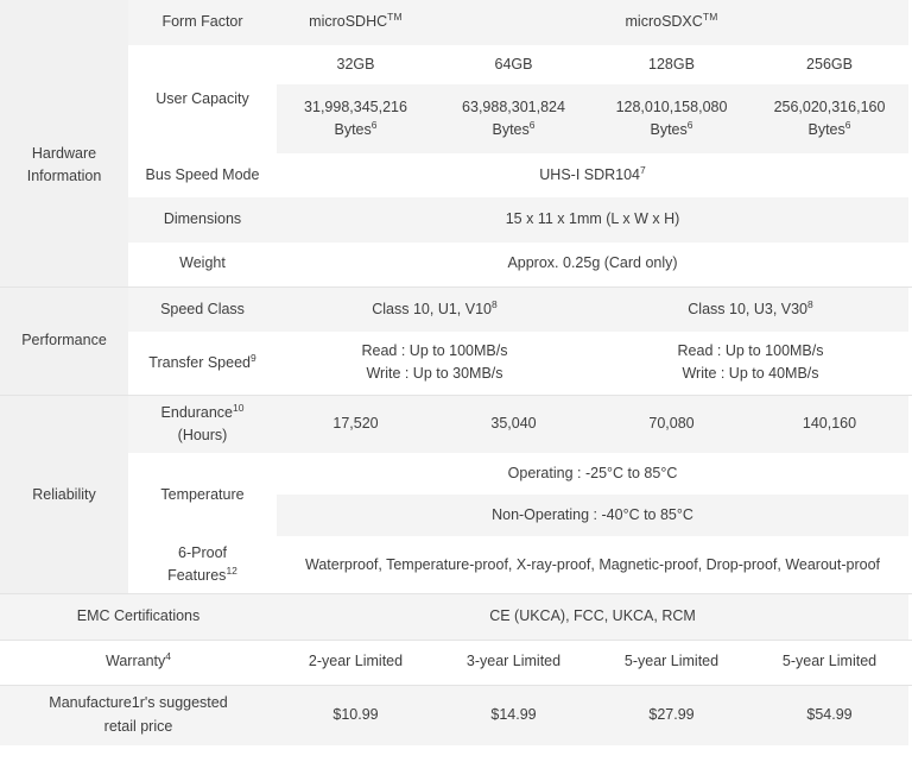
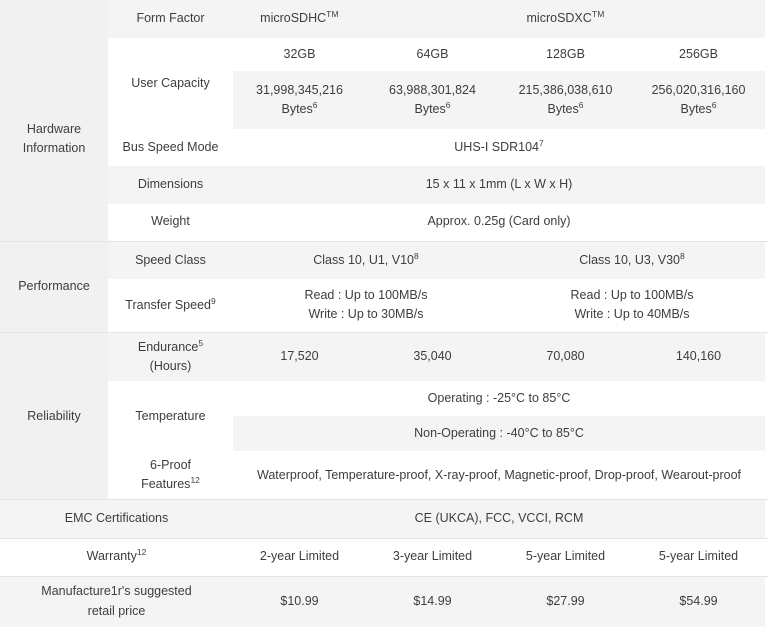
  	Form Factor	microSDHCTM	microSDXCTM
  Hardware Information	User Capacity	32GB	64GB	128GB	256GB
- 31,998,345,216 Bytes6	63,988,301,824 Bytes6	128,010,158,080 Bytes6	256,020,316,160 Bytes6
+ 31,998,345,216 Bytes6	63,988,301,824 Bytes6	215,386,038,610 Bytes6	256,020,316,160 Bytes6
  Bus Speed Mode	UHS-I SDR1047
  Dimensions	15 x 11 x 1mm (L x W x H)
  Weight	Approx. 0.25g (Card only)
  Performance	Speed Class	Class 10, U1, V108	Class 10, U3, V308
  Transfer Speed9	Read : Up to 100MB/s Write : Up to 30MB/s	Read : Up to 100MB/s Write : Up to 40MB/s
- Reliability	Endurance10 (Hours)	17,520	35,040	70,080	140,160
+ Reliability	Endurance5 (Hours)	17,520	35,040	70,080	140,160
  Temperature	Operating : -25°C to 85°C
  Non-Operating : -40°C to 85°C
  6-Proof Features12	Waterproof, Temperature-proof, X-ray-proof, Magnetic-proof, Drop-proof, Wearout-proof
- EMC Certifications	CE (UKCA), FCC, UKCA, RCM
+ EMC Certifications	CE (UKCA), FCC, VCCI, RCM
- Warranty4	2-year Limited	3-year Limited	5-year Limited	5-year Limited
+ Warranty12	2-year Limited	3-year Limited	5-year Limited	5-year Limited
  Manufacture1r's suggested retail price	$10.99	$14.99	$27.99	$54.99
